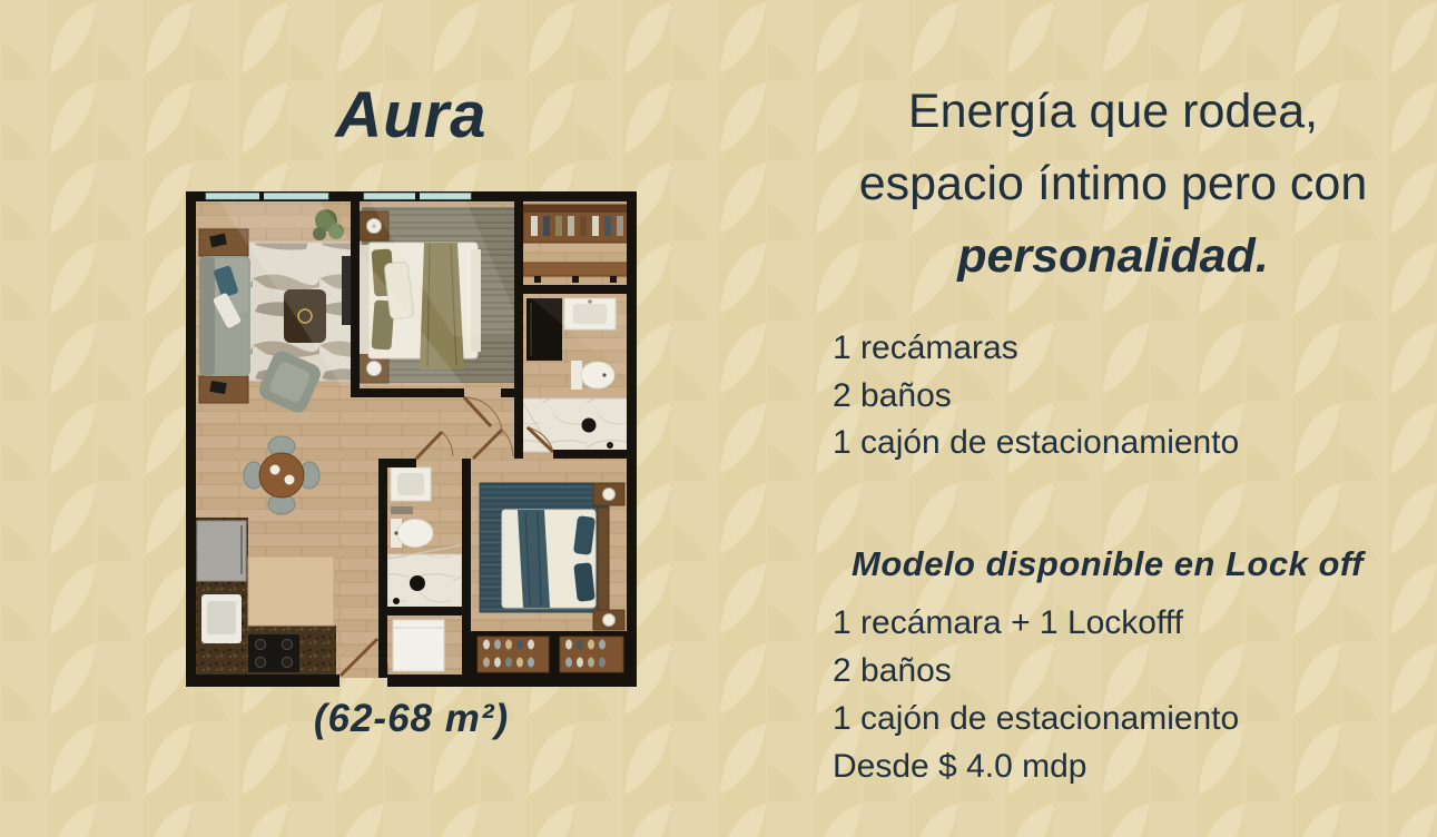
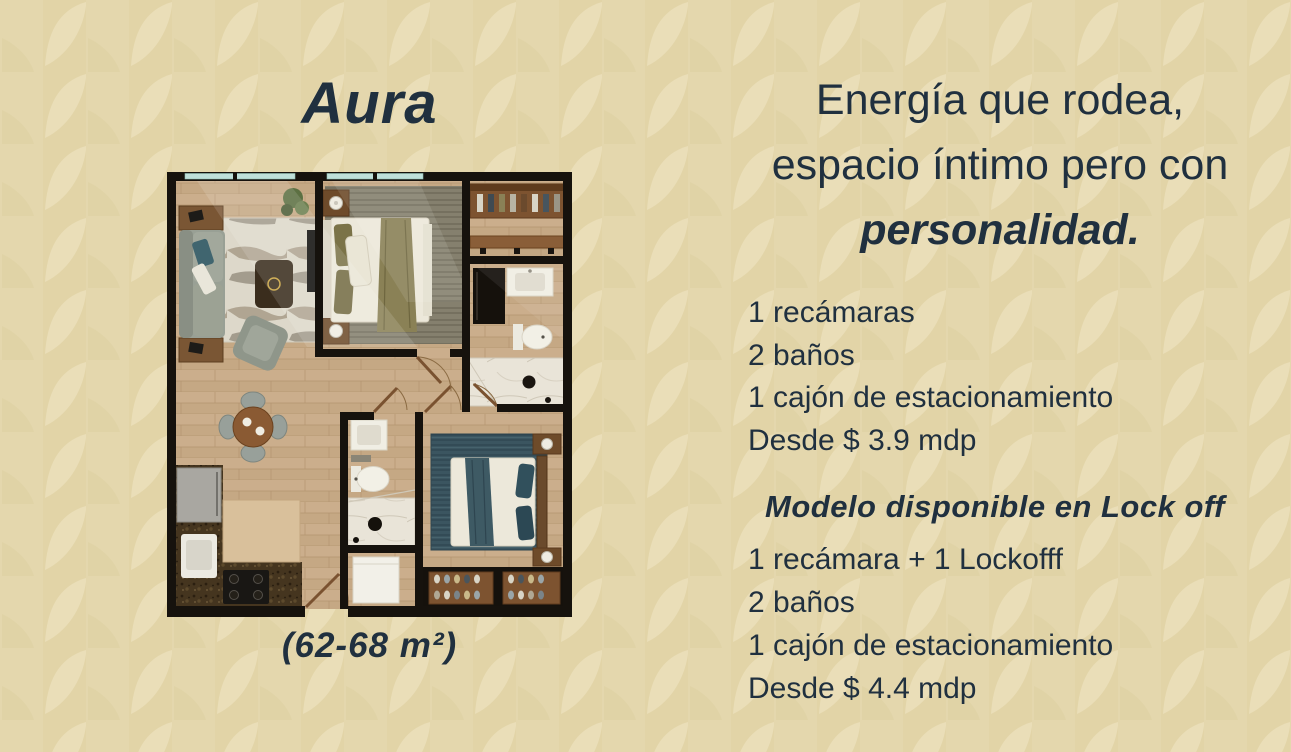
  Aura
  (62-68 m²)
  Energía que rodea,
  espacio íntimo pero con
  personalidad.
  1 recámaras
  2 baños
  1 cajón de estacionamiento
+ Desde $ 3.9 mdp
  Modelo disponible en Lock off
  1 recámara + 1 Lockofff
  2 baños
  1 cajón de estacionamiento
- Desde $ 4.0 mdp
+ Desde $ 4.4 mdp
